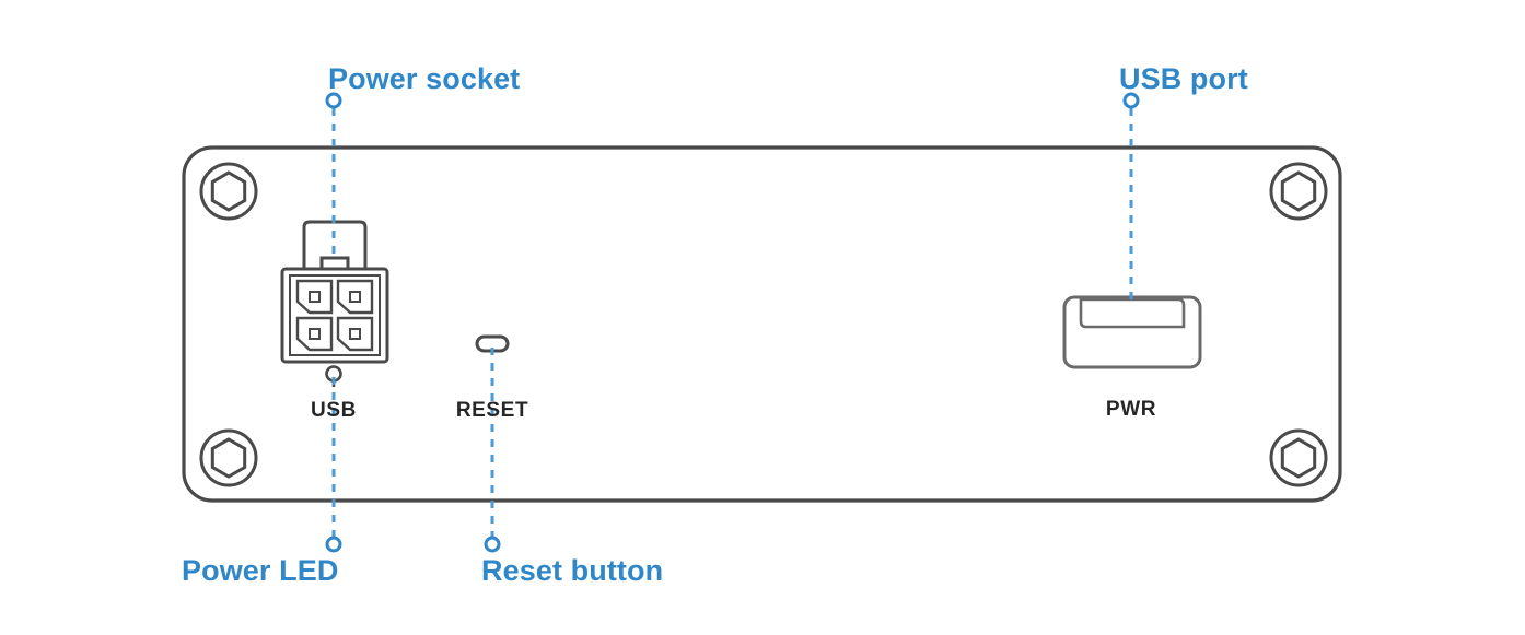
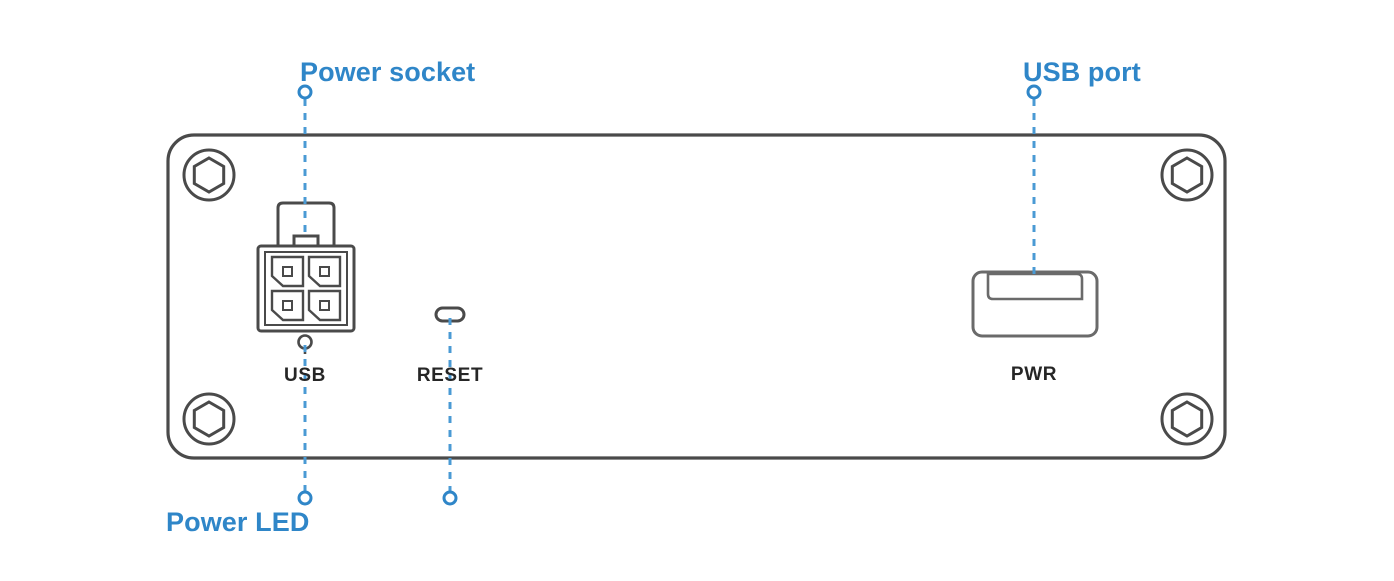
  Power socket
  USB port
  Power LED
- Reset button
  USB
  RESET
  PWR
